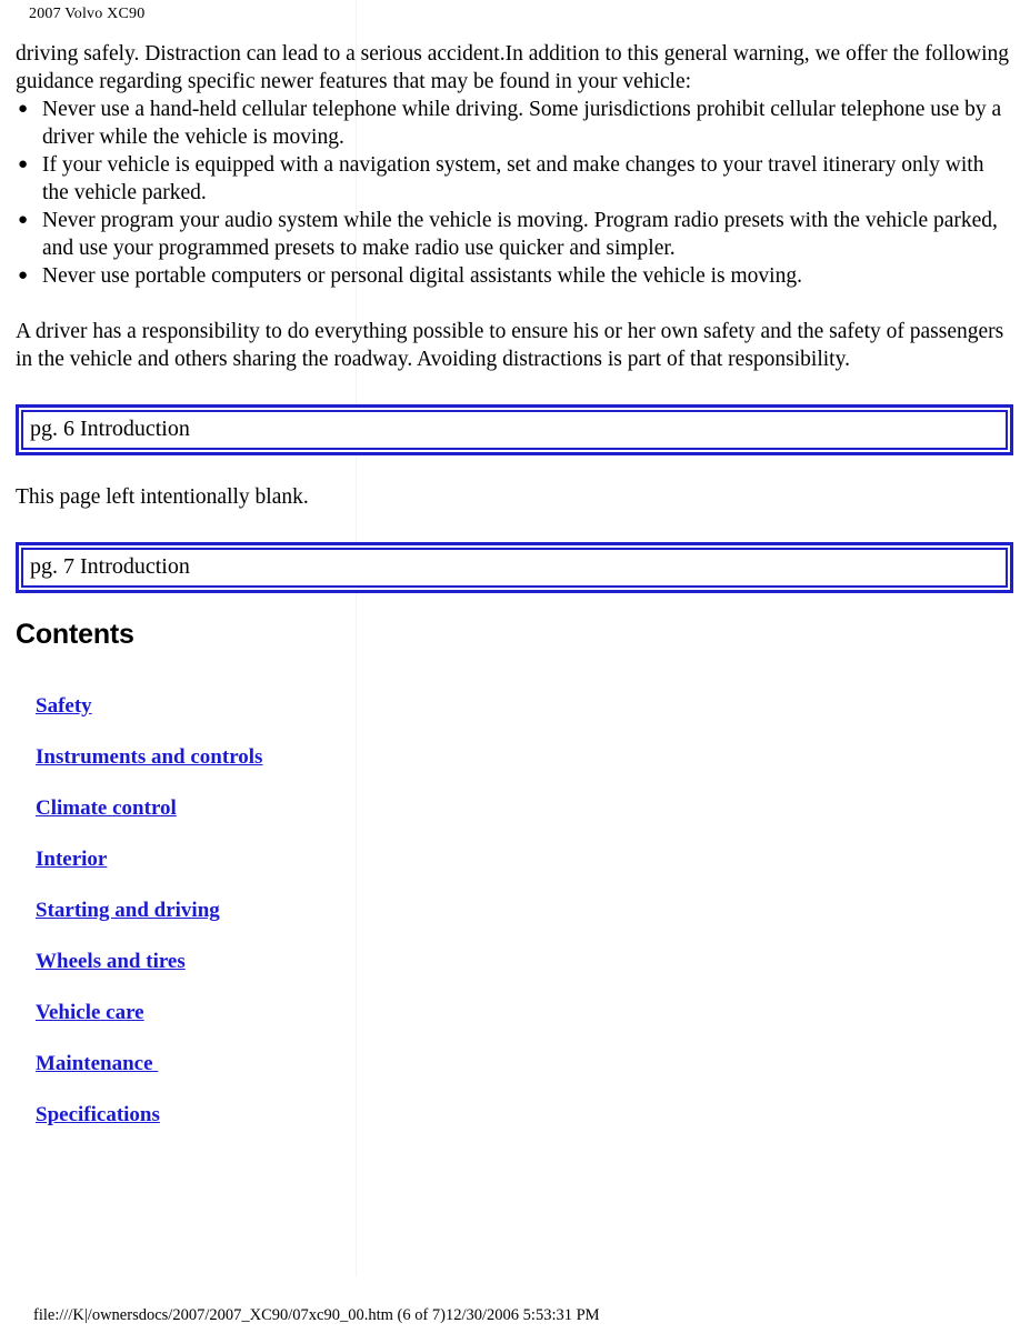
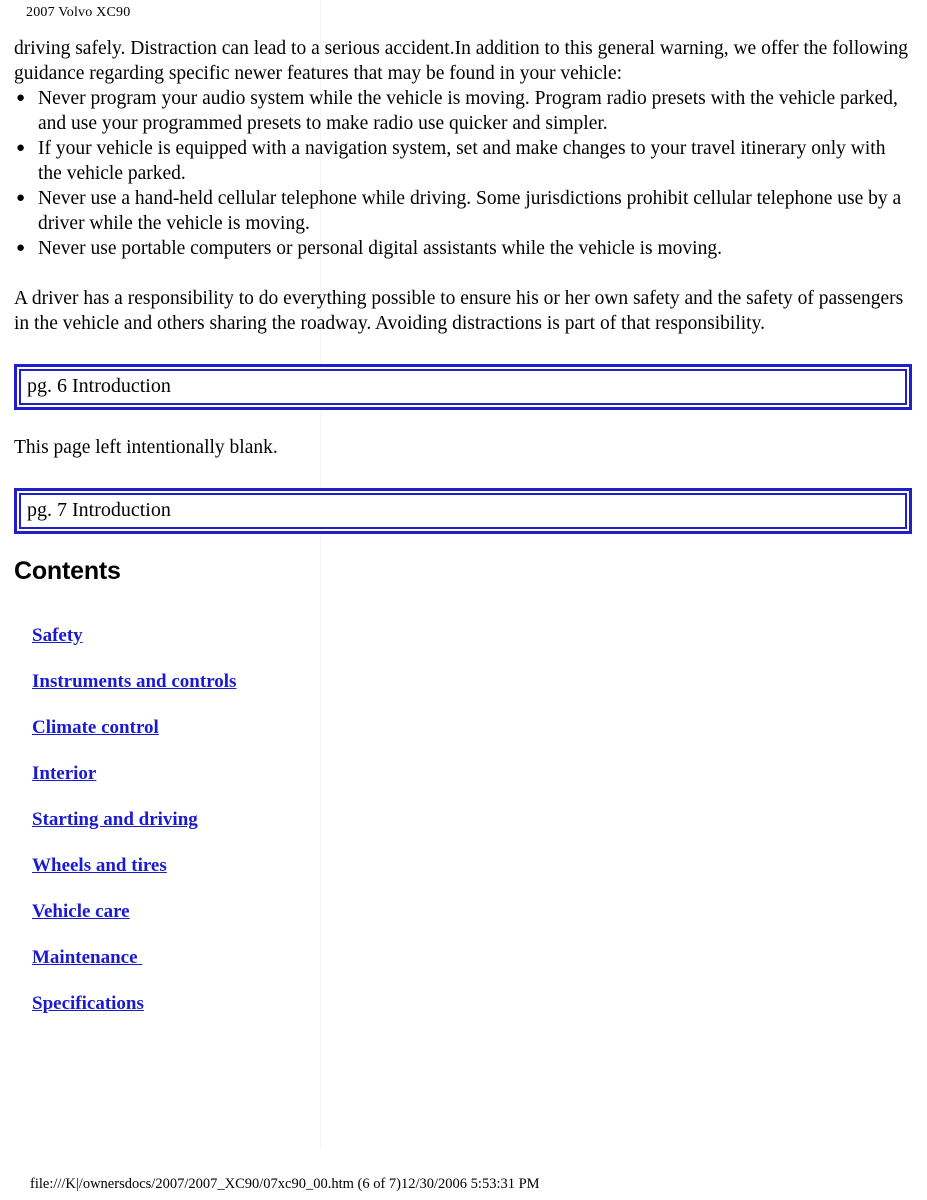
  2007 Volvo XC90
  driving safely. Distraction can lead to a serious accident.In addition to this general warning, we offer the following guidance regarding specific newer features that may be found in your vehicle:
  ●
- Never use a hand-held cellular telephone while driving. Some jurisdictions prohibit cellular telephone use by a driver while the vehicle is moving.
+ Never program your audio system while the vehicle is moving. Program radio presets with the vehicle parked, and use your programmed presets to make radio use quicker and simpler.
  ●
  If your vehicle is equipped with a navigation system, set and make changes to your travel itinerary only with the vehicle parked.
  ●
- Never program your audio system while the vehicle is moving. Program radio presets with the vehicle parked, and use your programmed presets to make radio use quicker and simpler.
+ Never use a hand-held cellular telephone while driving. Some jurisdictions prohibit cellular telephone use by a driver while the vehicle is moving.
  ●
  Never use portable computers or personal digital assistants while the vehicle is moving.
  A driver has a responsibility to do everything possible to ensure his or her own safety and the safety of passengers in the vehicle and others sharing the roadway. Avoiding distractions is part of that responsibility.
  pg. 6 Introduction
  This page left intentionally blank.
  pg. 7 Introduction
  Contents
  Safety
  Instruments and controls
  Climate control
  Interior
  Starting and driving
  Wheels and tires
  Vehicle care
  Maintenance
  Specifications
  file:///K|/ownersdocs/2007/2007_XC90/07xc90_00.htm (6 of 7)12/30/2006 5:53:31 PM
